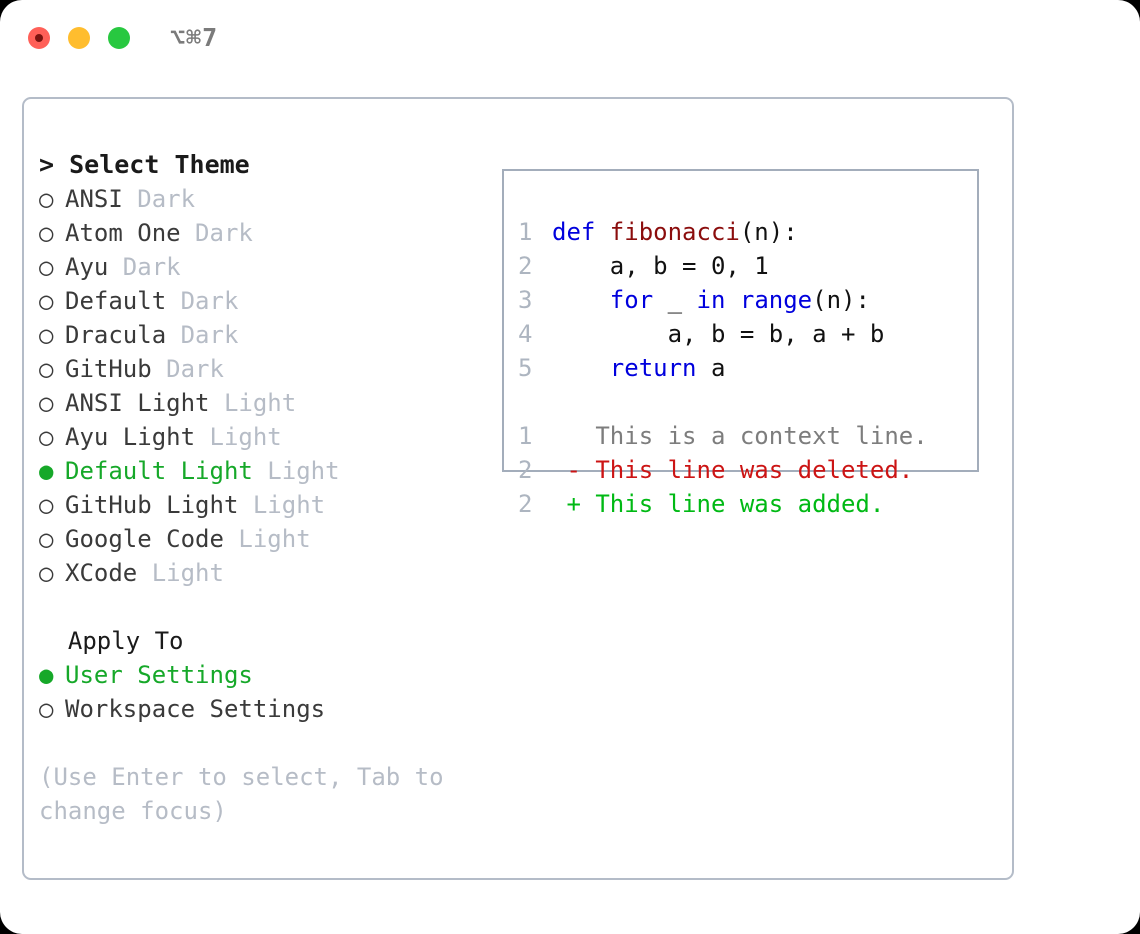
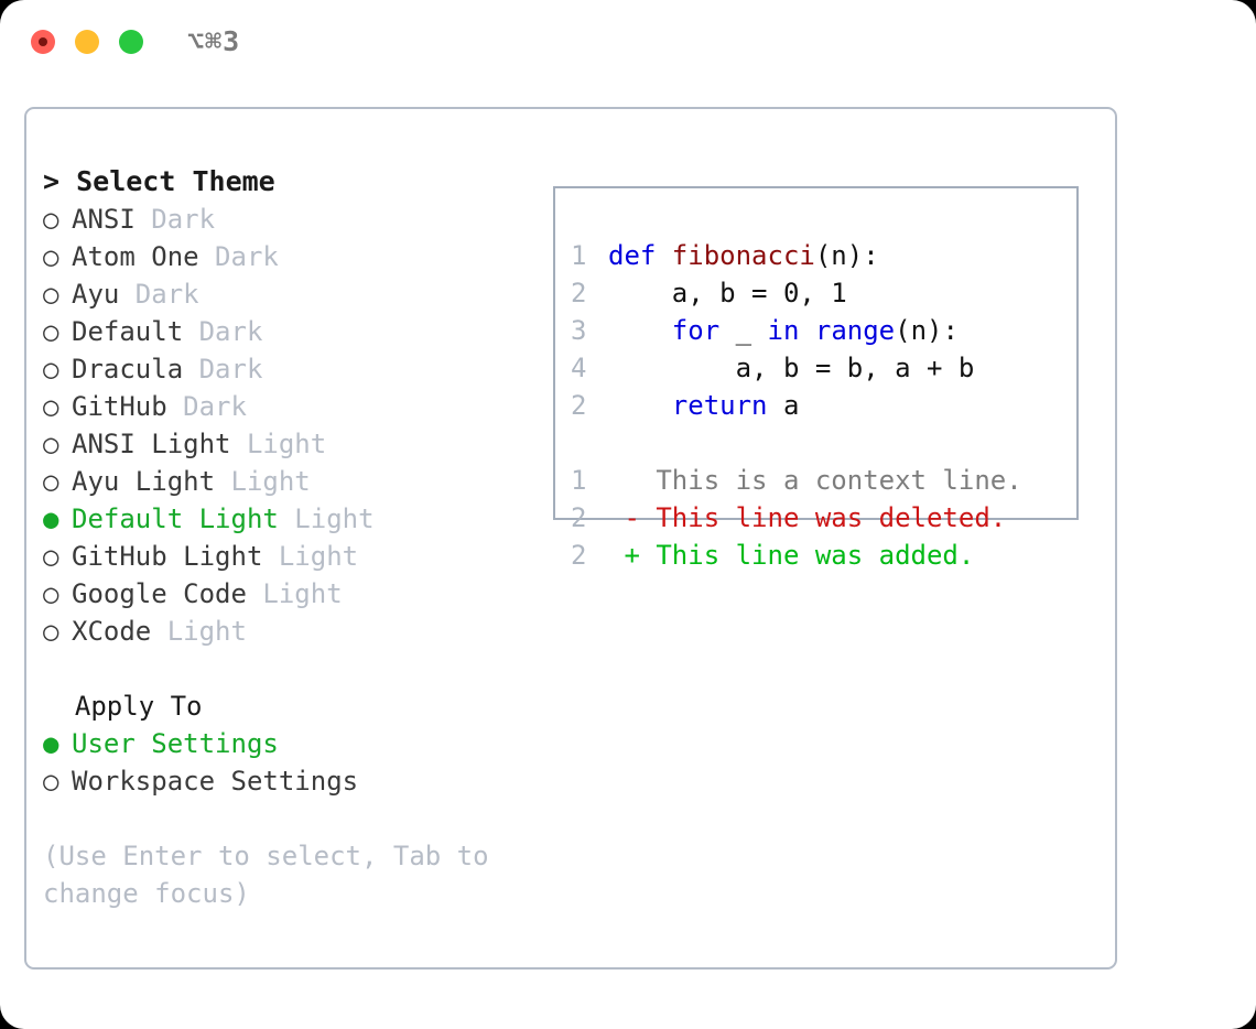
- ⌥⌘7
+ ⌥⌘3
  > Select Theme
  ○ ANSI Dark
  ○ Atom One Dark
  ○ Ayu Dark
  ○ Default Dark
  ○ Dracula Dark
  ○ GitHub Dark
  ○ ANSI Light Light
  ○ Ayu Light Light
  ● Default Light Light
  ○ GitHub Light Light
  ○ Google Code Light
  ○ XCode Light
  Apply To
  ● User Settings
  ○ Workspace Settings
  (Use Enter to select, Tab to change focus)
  1 def fibonacci(n):
  2 a, b = 0, 1
  3 for _ in range(n):
  4 a, b = b, a + b
- 5 return a
+ 2 return a
  1 This is a context line.
  2 - This line was deleted.
  2 + This line was added.
